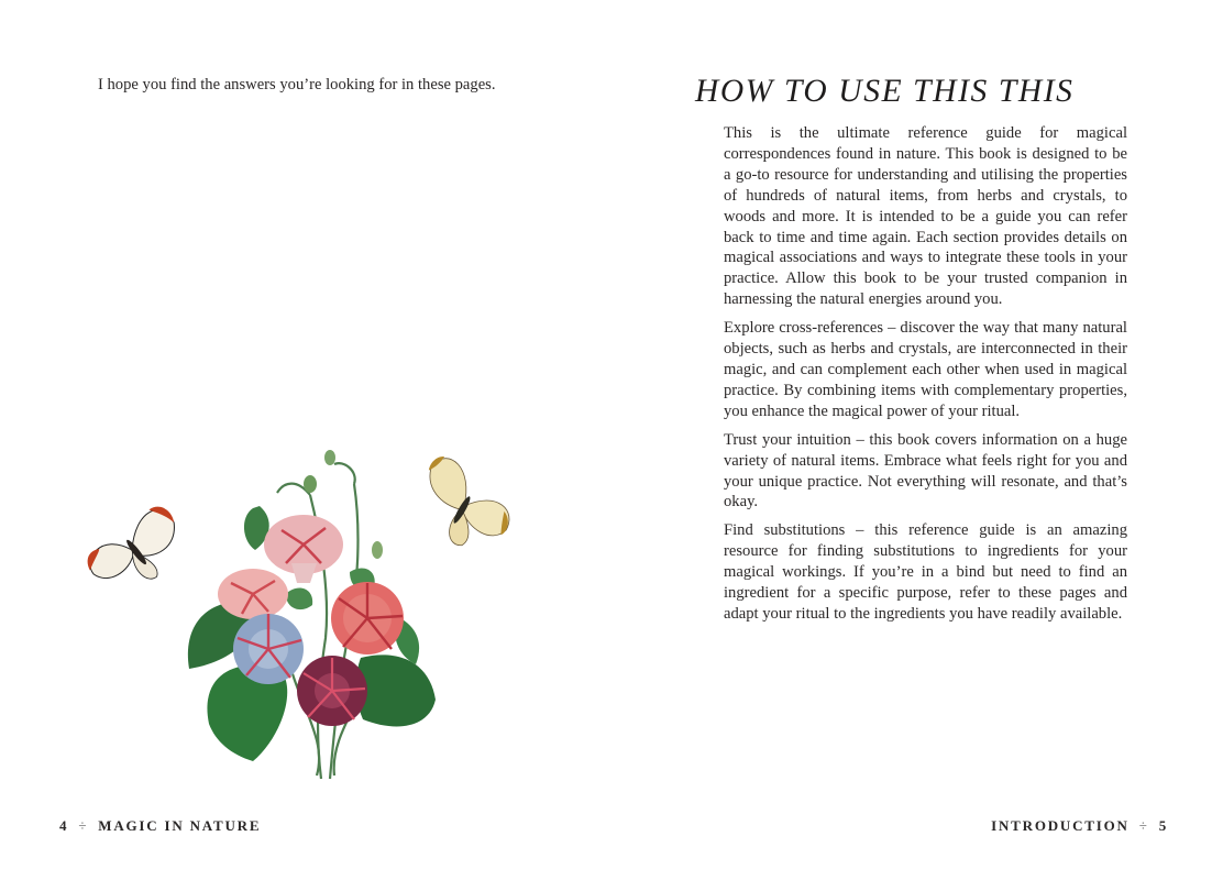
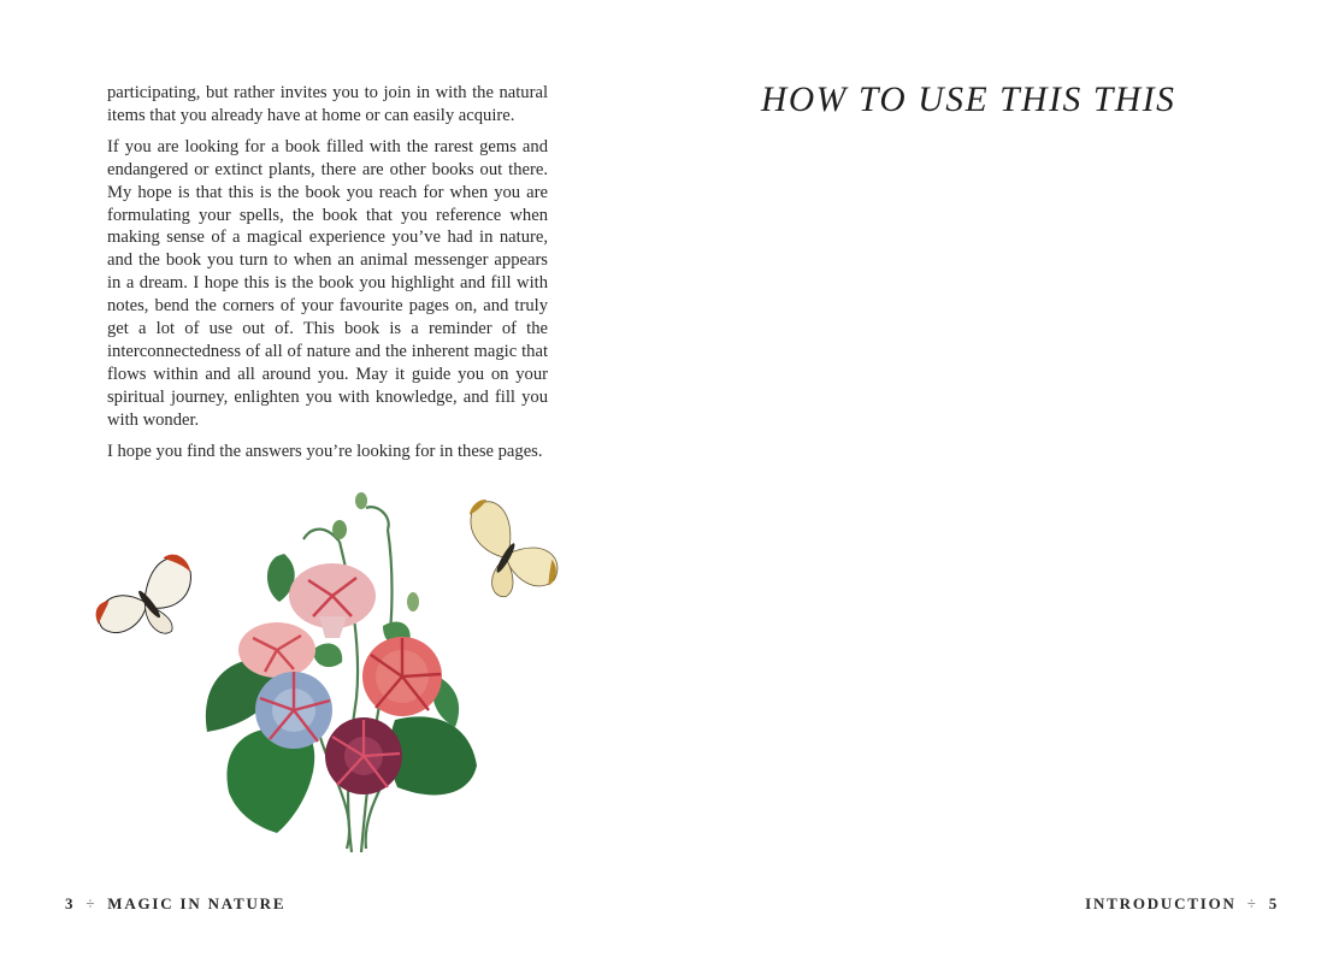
+ participating, but rather invites you to join in with the natural items that you already have at home or can easily acquire.
+ If you are looking for a book filled with the rarest gems and endangered or extinct plants, there are other books out there. My hope is that this is the book you reach for when you are formulating your spells, the book that you reference when making sense of a magical experience you’ve had in nature, and the book you turn to when an animal messenger appears in a dream. I hope this is the book you highlight and fill with notes, bend the corners of your favourite pages on, and truly get a lot of use out of. This book is a reminder of the interconnectedness of all of nature and the inherent magic that flows within and all around you. May it guide you on your spiritual journey, enlighten you with knowledge, and fill you with wonder.
  I hope you find the answers you’re looking for in these pages.
- 4 ÷ MAGIC IN NATURE
+ 3 ÷ MAGIC IN NATURE
  HOW TO USE THIS THIS
- This is the ultimate reference guide for magical correspondences found in nature. This book is designed to be a go-to resource for understanding and utilising the properties of hundreds of natural items, from herbs and crystals, to woods and more. It is intended to be a guide you can refer back to time and time again. Each section provides details on magical associations and ways to integrate these tools in your practice. Allow this book to be your trusted companion in harnessing the natural energies around you.
- Explore cross-references – discover the way that many natural objects, such as herbs and crystals, are interconnected in their magic, and can complement each other when used in magical practice. By combining items with complementary properties, you enhance the magical power of your ritual.
- Trust your intuition – this book covers information on a huge variety of natural items. Embrace what feels right for you and your unique practice. Not everything will resonate, and that’s okay.
- Find substitutions – this reference guide is an amazing resource for finding substitutions to ingredients for your magical workings. If you’re in a bind but need to find an ingredient for a specific purpose, refer to these pages and adapt your ritual to the ingredients you have readily available.
  INTRODUCTION ÷ 5
